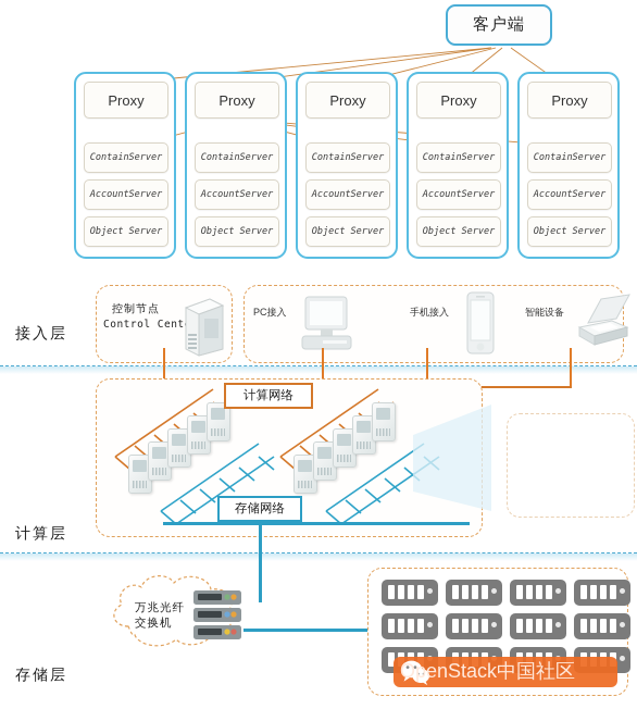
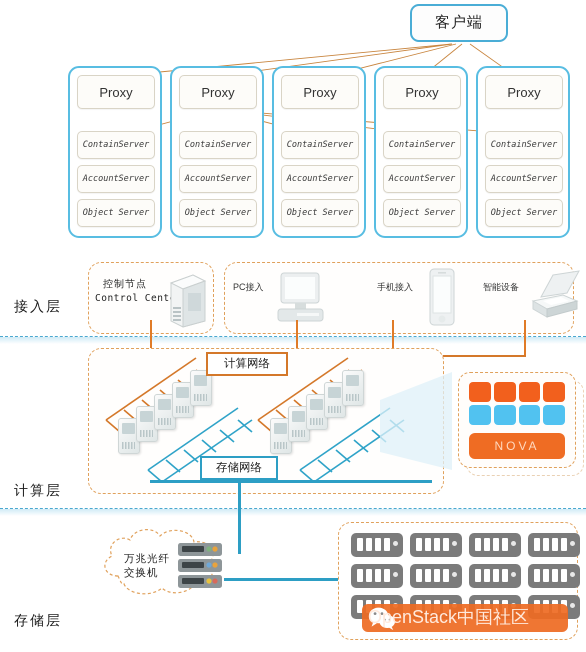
  客户端
  Proxy
  ContainServer
  AccountServer
  Object Server
  Proxy
  ContainServer
  AccountServer
  Object Server
  Proxy
  ContainServer
  AccountServer
  Object Server
  Proxy
  ContainServer
  AccountServer
  Object Server
  Proxy
  ContainServer
  AccountServer
  Object Server
  接入层
  计算层
  存储层
  控制节点
  Control Cent
  PC接入
  手机接入
  智能设备
  计算网络
  存储网络
+ NOVA
  万兆光纤
  交换机
  OpenStack中国社区
